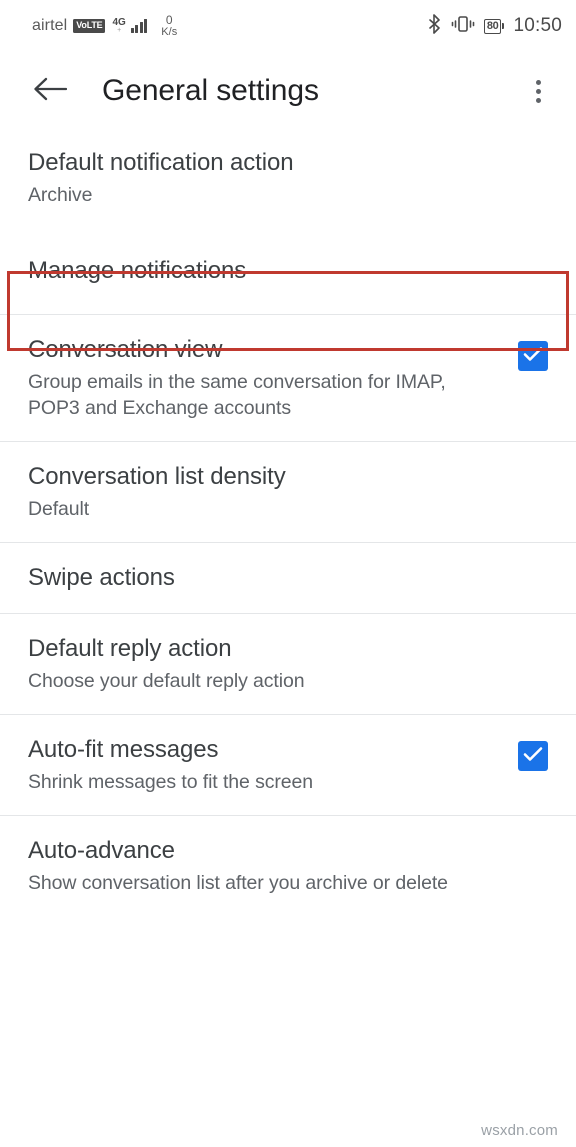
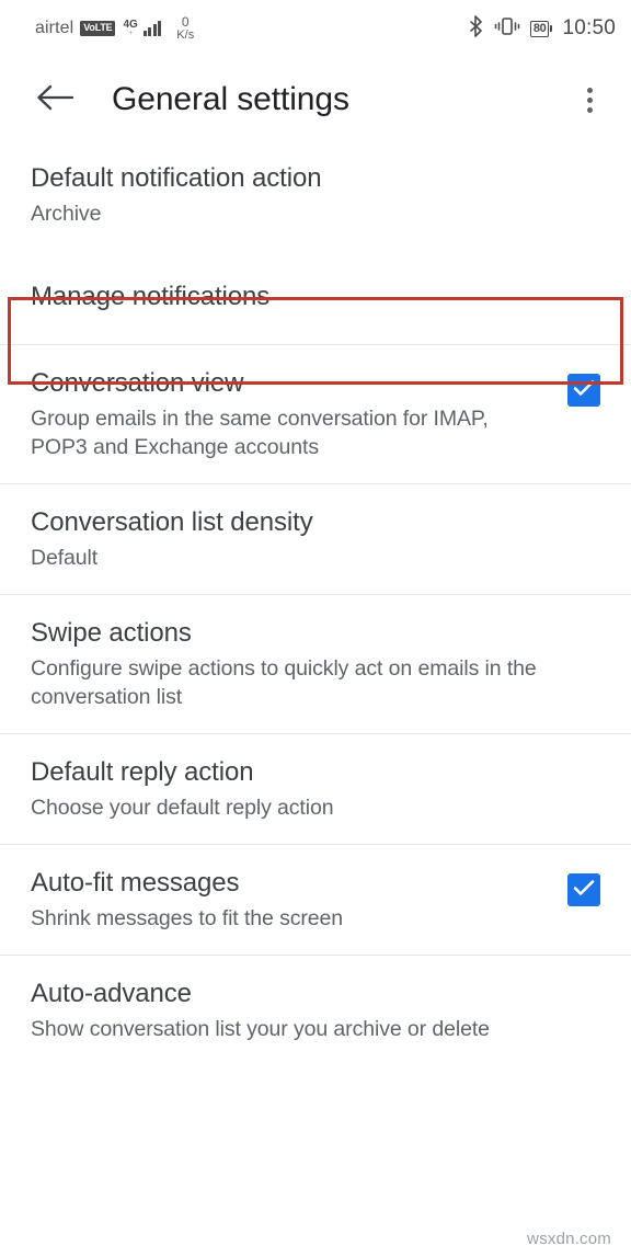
  airtel
  VoLTE
  4G
  0
  K/s
  80
  10:50
  General settings
  Default notification action
  Archive
  Manage notifications
  Conversation view
  Group emails in the same conversation for IMAP, POP3 and Exchange accounts
  Conversation list density
  Default
  Swipe actions
+ Configure swipe actions to quickly act on emails in the conversation list
  Default reply action
  Choose your default reply action
  Auto-fit messages
  Shrink messages to fit the screen
  Auto-advance
- Show conversation list after you archive or delete
+ Show conversation list your you archive or delete
  wsxdn.com
